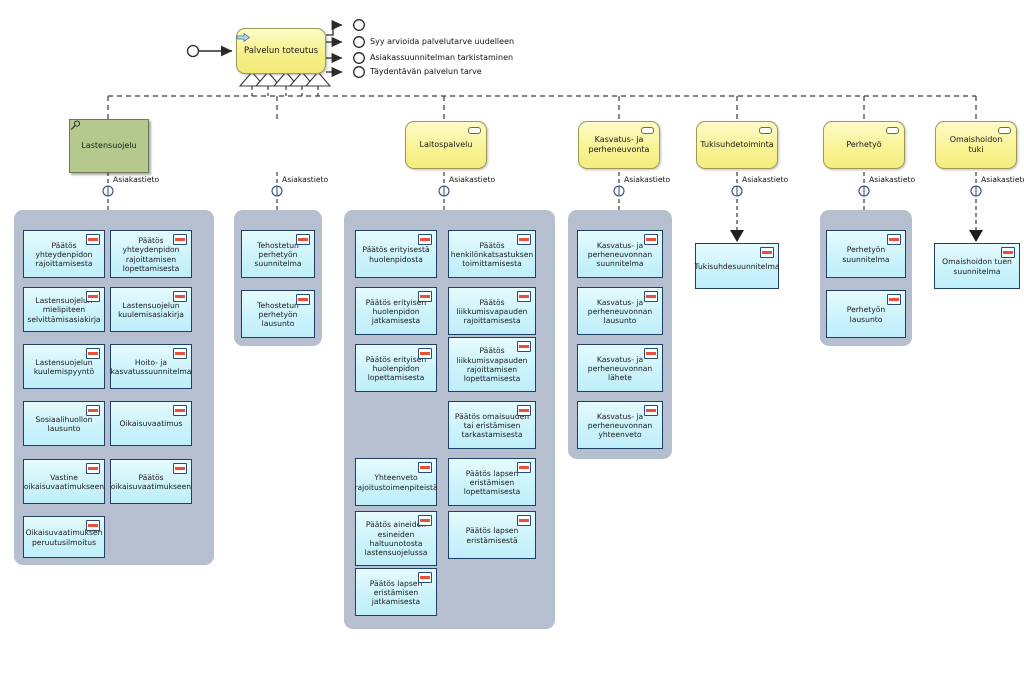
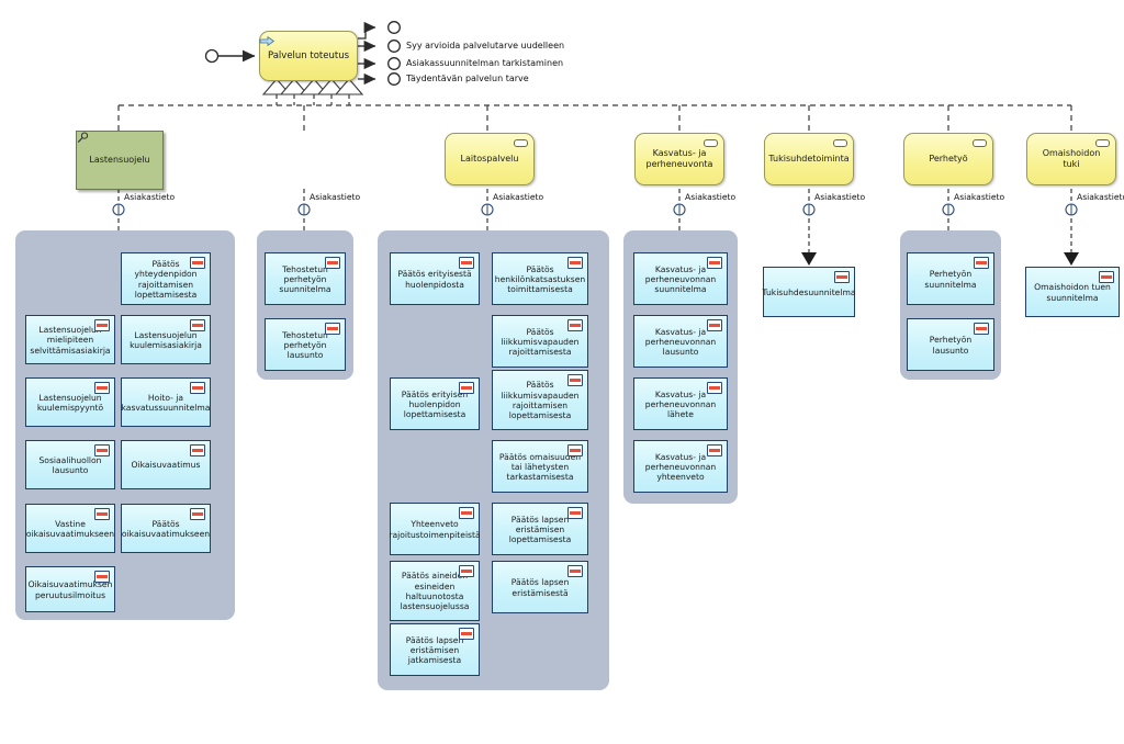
  Palvelun toteutus
  Syy arvioida palvelutarve uudelleen
  Asiakassuunnitelman tarkistaminen
  Täydentävän palvelun tarve
  Lastensuojelu
  Laitospalvelu
  Kasvatus- ja perheneuvonta
  Tukisuhdetoiminta
  Perhetyö
  Omaishoidon tuki
  Asiakastieto
  Asiakastieto
  Asiakastieto
  Asiakastieto
  Asiakastieto
  Asiakastieto
  Asiakastiet
- Päätös yhteydenpidon rajoittamisesta
  Päätös yhteydenpidon rajoittamisen lopettamisesta
  Lastensuojel mielipiteen selvittämisasiakirja
  Lastensuojelun kuulemisasiakirja
  Lastensuojelun kuulemispyyntö
  Hoito- ja kasvatussuunnitelma
  Sosiaalihuollon lausunto
  Oikaisuvaatimus
  Vastine oikaisuvaatimukseen
  Päätös oikaisuvaatimukseen
  Oikaisuvaatimuksen peruutusilmoitus
  Tehostetun perhetyön suunnitelma
  Tehostetun perhetyön lausunto
  Päätös erityisestä huolenpidosta
  Päätös henkilönkatsastuksen toimittamisesta
- Päätös erityisen huolenpidon jatkamisesta
  Päätös liikkumisvapauden rajoittamisesta
  Päätös erityisen huolenpidon lopettamisesta
  Päätös liikkumisvapauden rajoittamisen lopettamisesta
- Päätös omaisuuden tai eristämisen tarkastamisesta
+ Päätös omaisuuden tai lähetysten tarkastamisesta
  Yhteenveto rajoitustoimenpiteistä
  Päätös lapsen eristämisen lopettamisesta
  Päätös aineid esineiden haltuunotosta lastensuojelussa
  Päätös lapsen eristämisestä
  Päätös lapsen eristämisen jatkamisesta
  Kasvatus- ja perheneuvonnan suunnitelma
  Kasvatus- ja perheneuvonnan lausunto
  Kasvatus- ja perheneuvonnan lähete
  Kasvatus- ja perheneuvonnan yhteenveto
  Tukisuhdesuunnitelma
  Perhetyön suunnitelma
  Perhetyön lausunto
  Omaishoidon tuen suunnitelma
